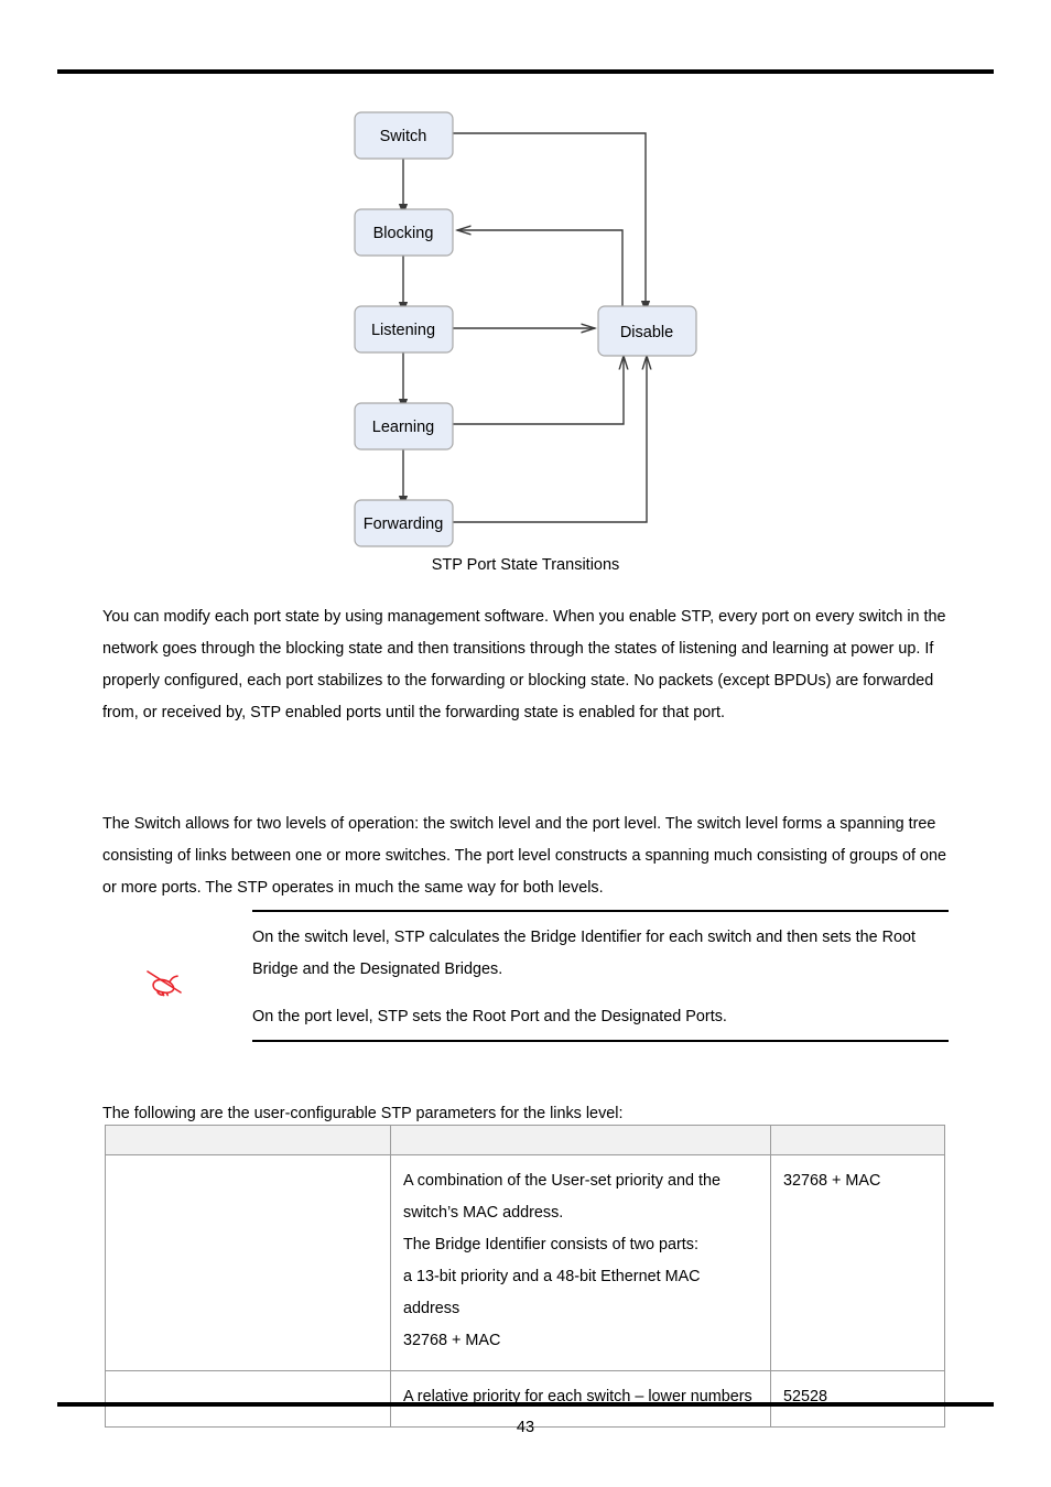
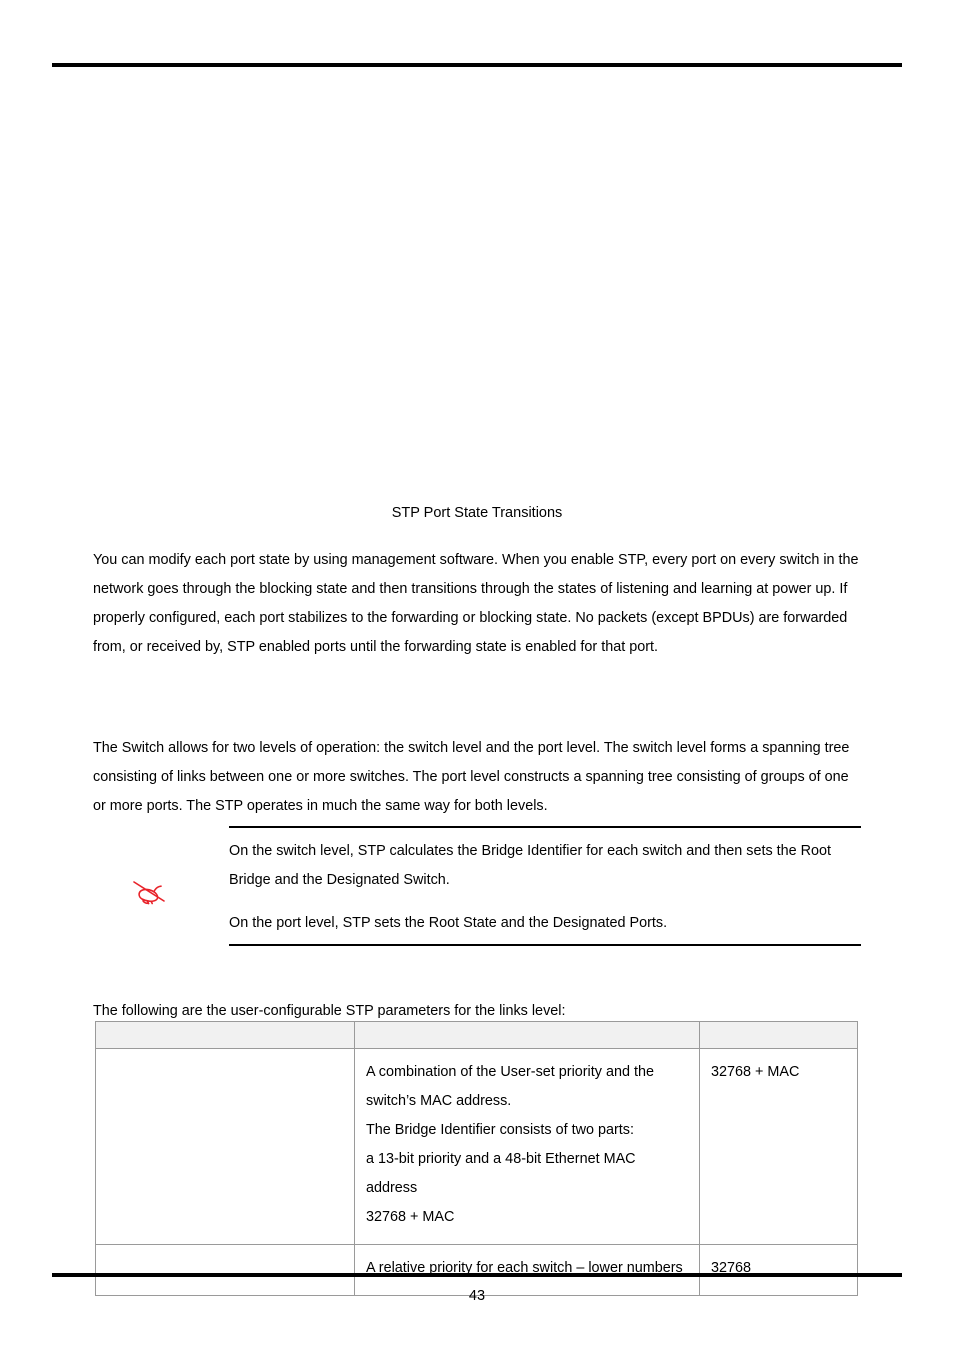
- Switch
- Blocking
- Listening
- Learning
- Forwarding
- Disable
  STP Port State Transitions
  You can modify each port state by using management software. When you enable STP, every port on every switch in the network goes through the blocking state and then transitions through the states of listening and learning at power up. If properly configured, each port stabilizes to the forwarding or blocking state. No packets (except BPDUs) are forwarded from, or received by, STP enabled ports until the forwarding state is enabled for that port.
- The Switch allows for two levels of operation: the switch level and the port level. The switch level forms a spanning tree consisting of links between one or more switches. The port level constructs a spanning much consisting of groups of one or more ports. The STP operates in much the same way for both levels.
+ The Switch allows for two levels of operation: the switch level and the port level. The switch level forms a spanning tree consisting of links between one or more switches. The port level constructs a spanning tree consisting of groups of one or more ports. The STP operates in much the same way for both levels.
- On the switch level, STP calculates the Bridge Identifier for each switch and then sets the Root Bridge and the Designated Bridges.
+ On the switch level, STP calculates the Bridge Identifier for each switch and then sets the Root Bridge and the Designated Switch.
- On the port level, STP sets the Root Port and the Designated Ports.
+ On the port level, STP sets the Root State and the Designated Ports.
  The following are the user-configurable STP parameters for the links level:
  	A combination of the User-set priority and the switch’s MAC address. The Bridge Identifier consists of two parts: a 13-bit priority and a 48-bit Ethernet MAC address 32768 + MAC	32768 + MAC
- 	A relative priority for each switch – lower numbers	52528
+ 	A relative priority for each switch – lower numbers	32768
  43
